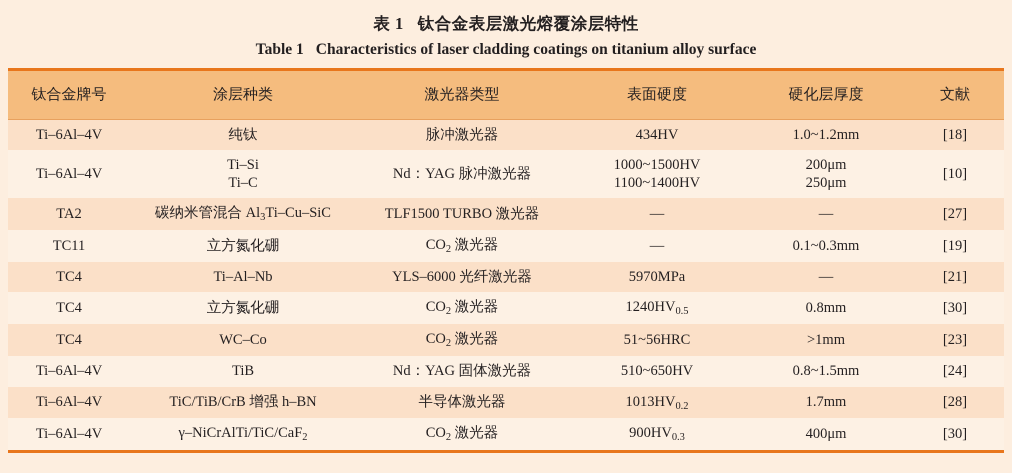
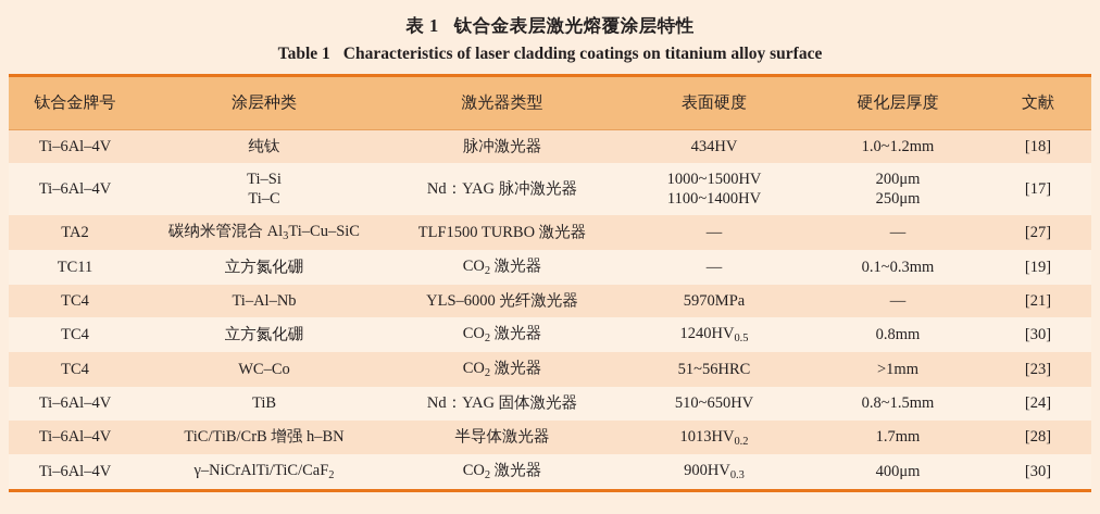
  表 1 钛合金表层激光熔覆涂层特性
  Table 1 Characteristics of laser cladding coatings on titanium alloy surface
  钛合金牌号	涂层种类	激光器类型	表面硬度	硬化层厚度	文献
  Ti–6Al–4V	纯钛	脉冲激光器	434HV	1.0~1.2mm	[18]
- Ti–6Al–4V	Ti–Si Ti–C	Nd：YAG 脉冲激光器	1000~1500HV 1100~1400HV	200μm 250μm	[10]
+ Ti–6Al–4V	Ti–Si Ti–C	Nd：YAG 脉冲激光器	1000~1500HV 1100~1400HV	200μm 250μm	[17]
  TA2	碳纳米管混合 Al3Ti–Cu–SiC	TLF1500 TURBO 激光器	—	—	[27]
  TC11	立方氮化硼	CO2 激光器	—	0.1~0.3mm	[19]
  TC4	Ti–Al–Nb	YLS–6000 光纤激光器	5970MPa	—	[21]
  TC4	立方氮化硼	CO2 激光器	1240HV0.5	0.8mm	[30]
  TC4	WC–Co	CO2 激光器	51~56HRC	>1mm	[23]
  Ti–6Al–4V	TiB	Nd：YAG 固体激光器	510~650HV	0.8~1.5mm	[24]
  Ti–6Al–4V	TiC/TiB/CrB 增强 h–BN	半导体激光器	1013HV0.2	1.7mm	[28]
  Ti–6Al–4V	γ–NiCrAlTi/TiC/CaF2	CO2 激光器	900HV0.3	400μm	[30]
